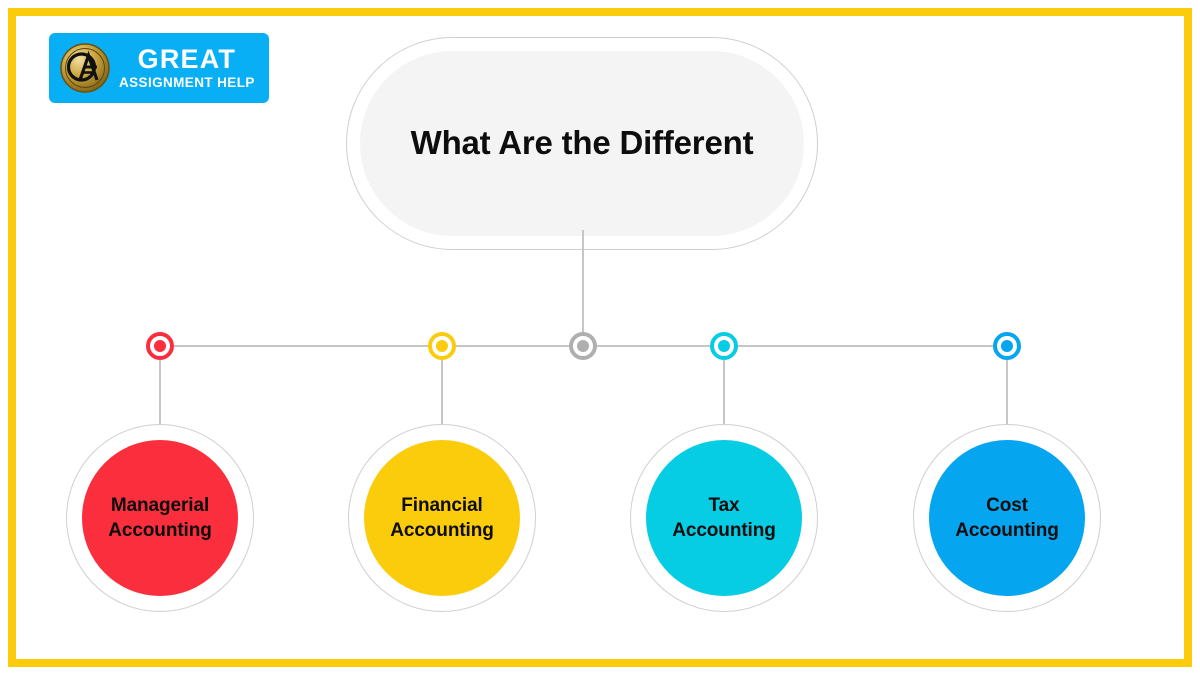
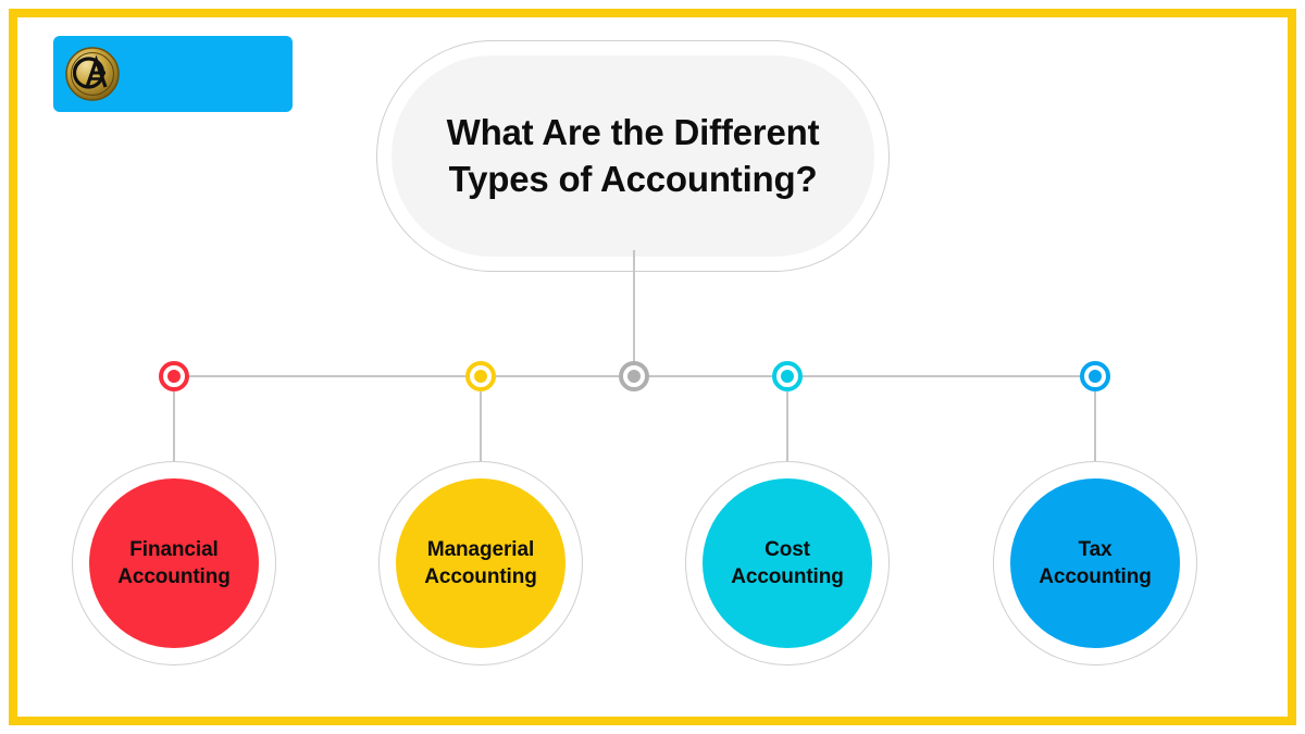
- GREAT
- ASSIGNMENT HELP
  What Are the Different
+ Types of Accounting?
- Managerial
+ Financial
  Accounting
- Financial
+ Managerial
  Accounting
- Tax
+ Cost
  Accounting
- Cost
+ Tax
  Accounting
